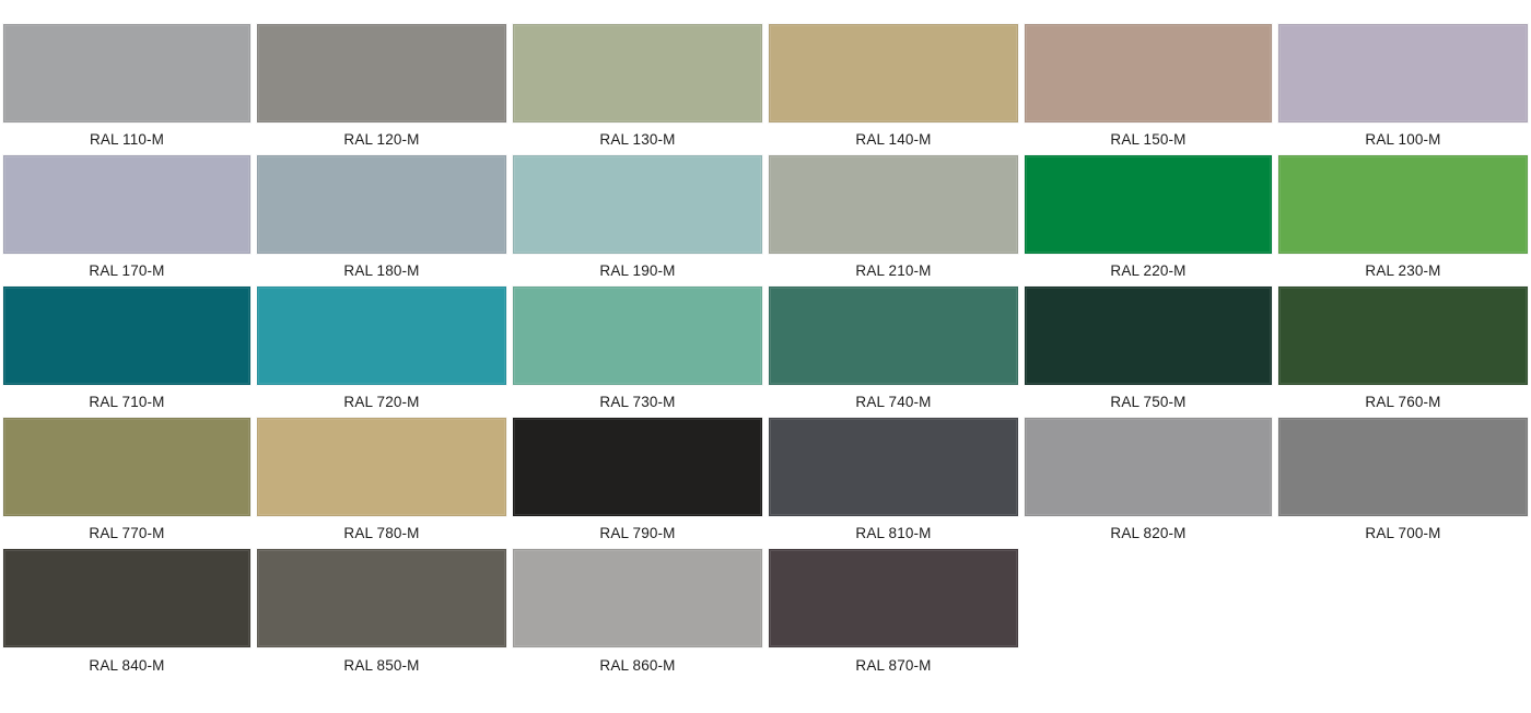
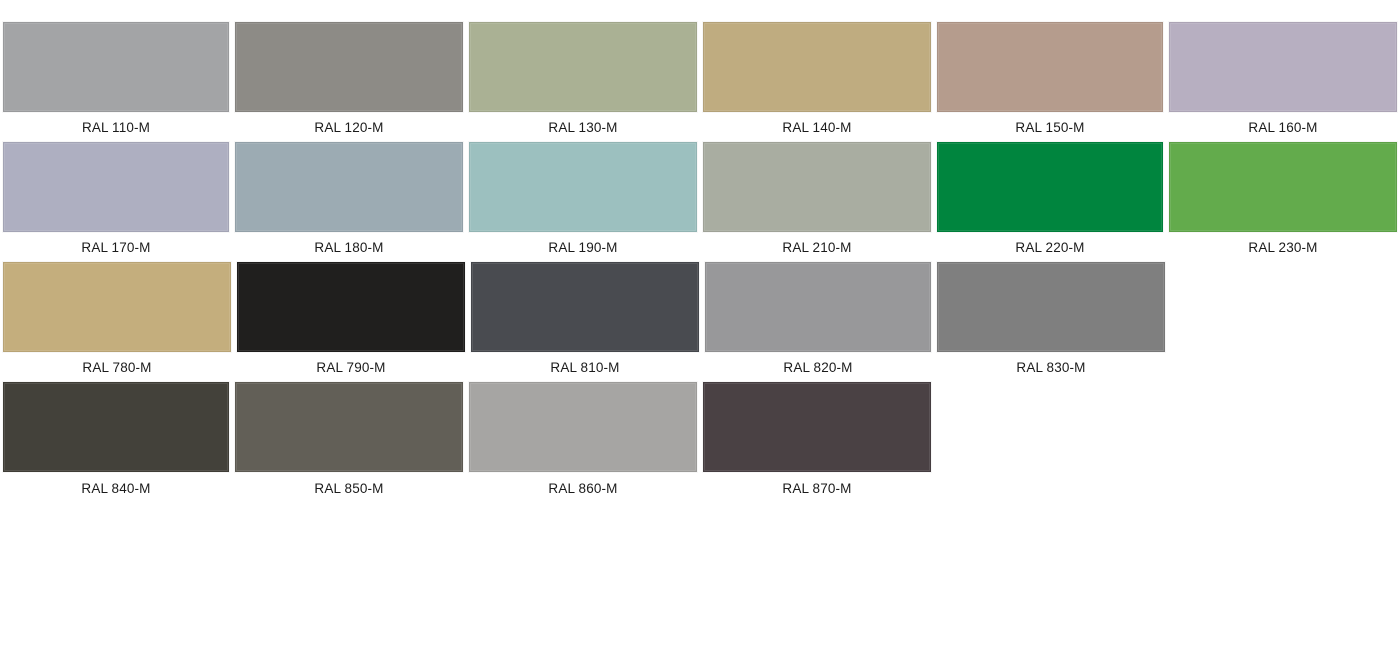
  RAL 110-M
  RAL 120-M
  RAL 130-M
  RAL 140-M
  RAL 150-M
- RAL 100-M
+ RAL 160-M
  RAL 170-M
  RAL 180-M
  RAL 190-M
  RAL 210-M
  RAL 220-M
  RAL 230-M
- RAL 710-M
- RAL 720-M
- RAL 730-M
- RAL 740-M
- RAL 750-M
- RAL 760-M
- RAL 770-M
  RAL 780-M
  RAL 790-M
  RAL 810-M
  RAL 820-M
- RAL 700-M
+ RAL 830-M
  RAL 840-M
  RAL 850-M
  RAL 860-M
  RAL 870-M
